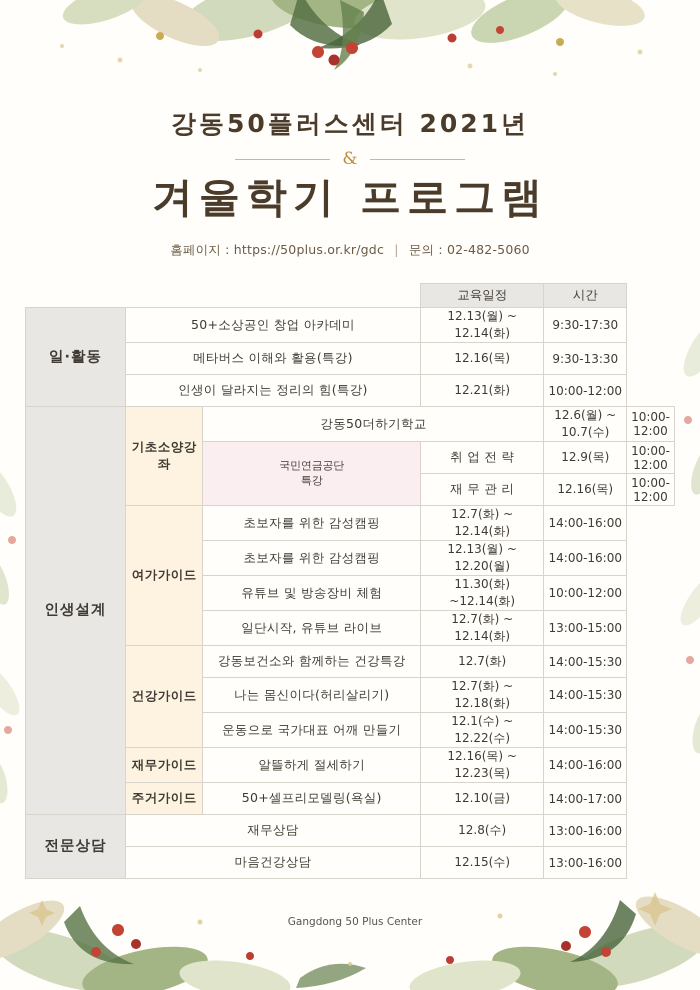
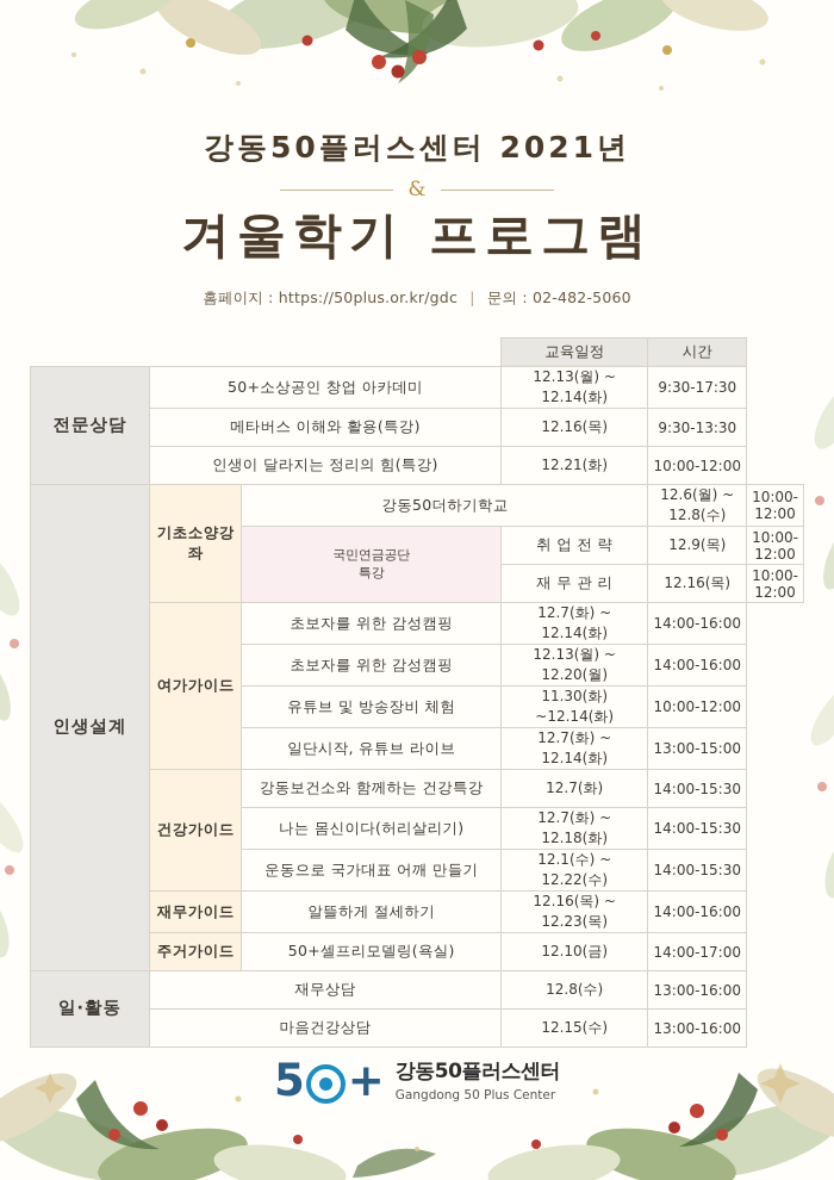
  강동50플러스센터 2021년
  &
  겨울학기 프로그램
  홈페이지 : https://50plus.or.kr/gdc | 문의 : 02-482-5060
  			교육일정	시간
- 일·활동	50+소상공인 창업 아카데미	12.13(월) ~ 12.14(화)	9:30-17:30
+ 전문상담	50+소상공인 창업 아카데미	12.13(월) ~ 12.14(화)	9:30-17:30
  메타버스 이해와 활용(특강)	12.16(목)	9:30-13:30
  인생이 달라지는 정리의 힘(특강)	12.21(화)	10:00-12:00
- 인생설계	기초소양강좌	강동50더하기학교	12.6(월) ~ 10.7(수)	10:00-12:00
+ 인생설계	기초소양강좌	강동50더하기학교	12.6(월) ~ 12.8(수)	10:00-12:00
  국민연금공단특강	취 업 전 략	12.9(목)	10:00-12:00
  재 무 관 리	12.16(목)	10:00-12:00
  여가가이드	초보자를 위한 감성캠핑	12.7(화) ~ 12.14(화)	14:00-16:00
  초보자를 위한 감성캠핑	12.13(월) ~ 12.20(월)	14:00-16:00
  유튜브 및 방송장비 체험	11.30(화) ~12.14(화)	10:00-12:00
  일단시작, 유튜브 라이브	12.7(화) ~ 12.14(화)	13:00-15:00
  건강가이드	강동보건소와 함께하는 건강특강	12.7(화)	14:00-15:30
  나는 몸신이다(허리살리기)	12.7(화) ~ 12.18(화)	14:00-15:30
  운동으로 국가대표 어깨 만들기	12.1(수) ~ 12.22(수)	14:00-15:30
  재무가이드	알뜰하게 절세하기	12.16(목) ~ 12.23(목)	14:00-16:00
  주거가이드	50+셀프리모델링(욕실)	12.10(금)	14:00-17:00
- 전문상담	재무상담	12.8(수)	13:00-16:00
+ 일·활동	재무상담	12.8(수)	13:00-16:00
  마음건강상담	12.15(수)	13:00-16:00
+ 5
+ +
+ 강동50플러스센터
  Gangdong 50 Plus Center
